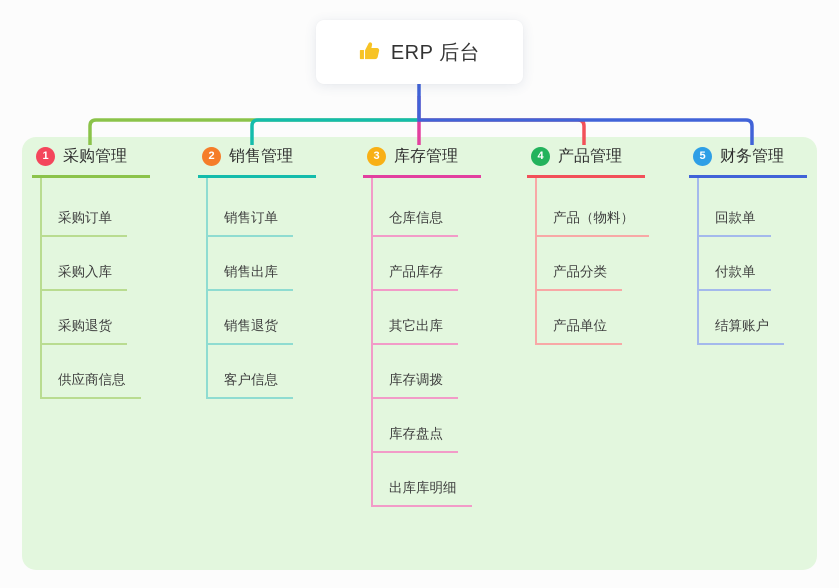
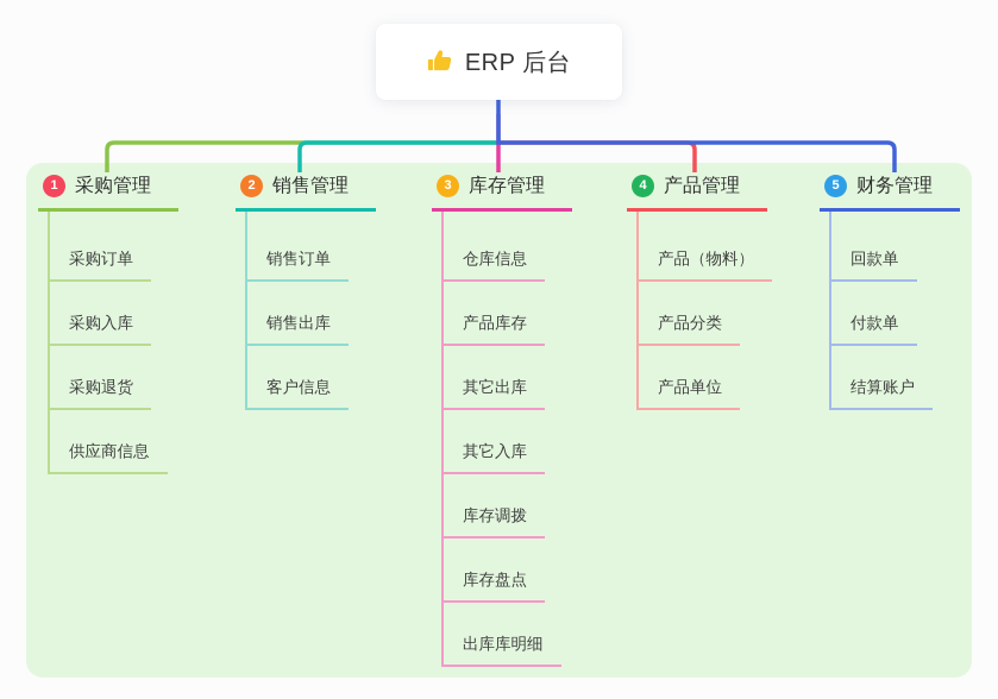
  ERP 后台
  1
  采购管理
  采购订单
  采购入库
  采购退货
  供应商信息
  2
  销售管理
  销售订单
  销售出库
- 销售退货
  客户信息
  3
  库存管理
  仓库信息
  产品库存
  其它出库
+ 其它入库
  库存调拨
  库存盘点
  出库库明细
  4
  产品管理
  产品（物料）
  产品分类
  产品单位
  5
  财务管理
  回款单
  付款单
  结算账户
